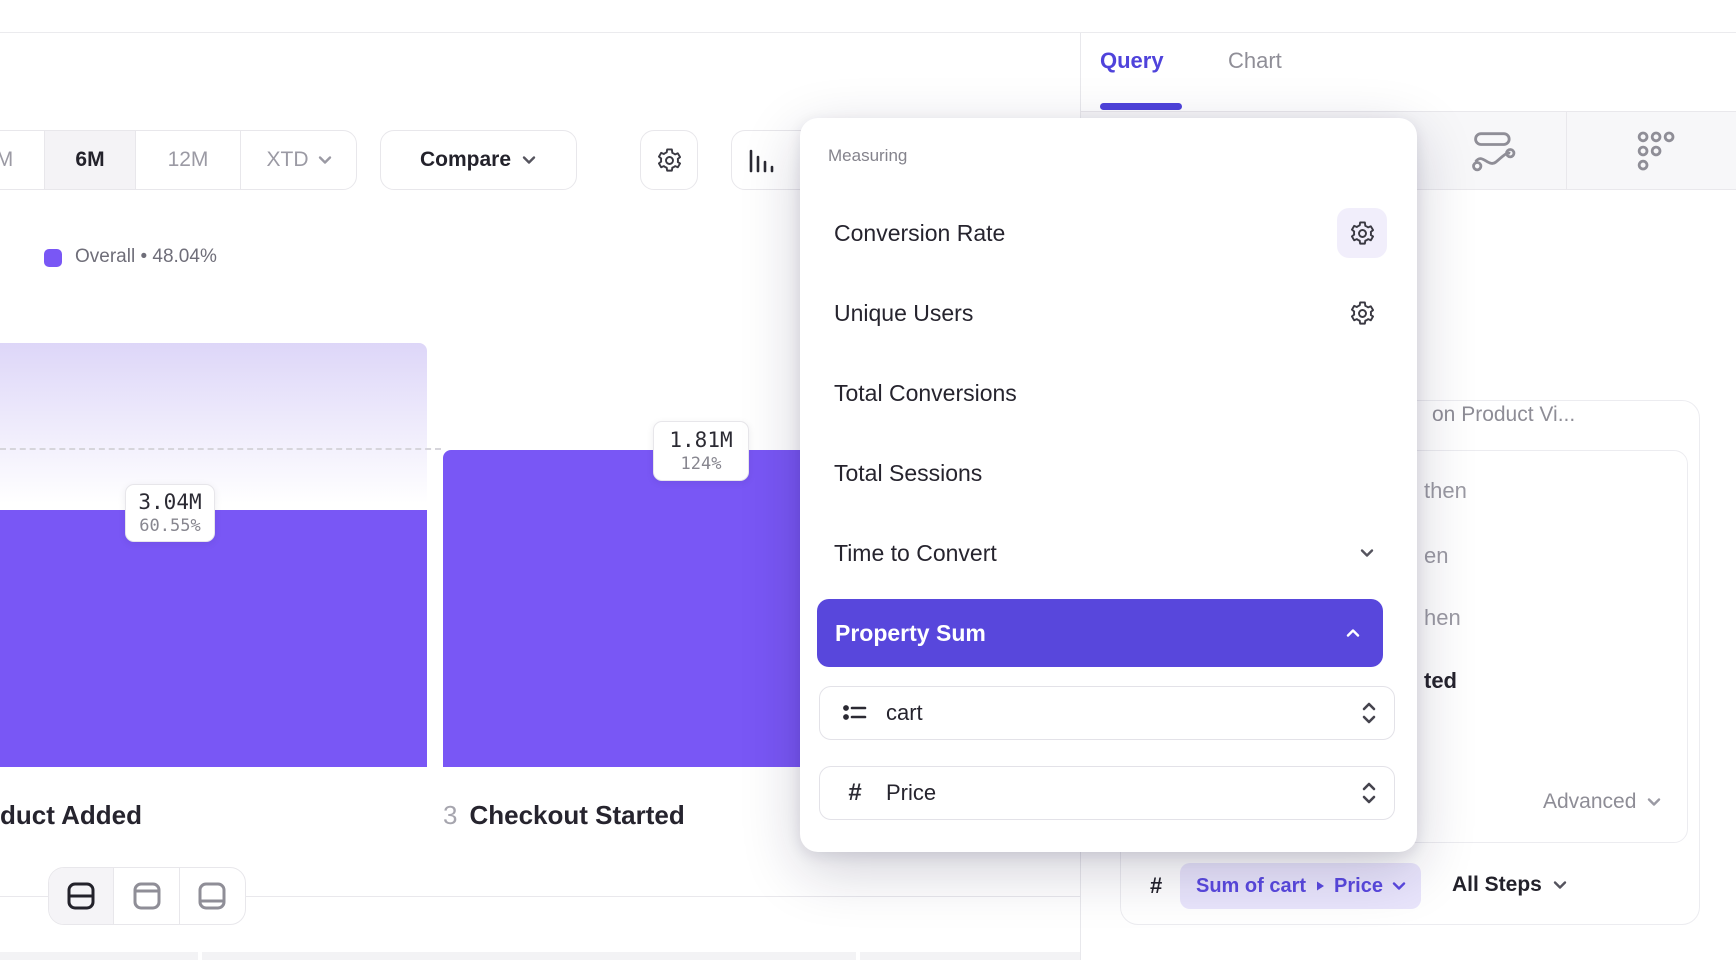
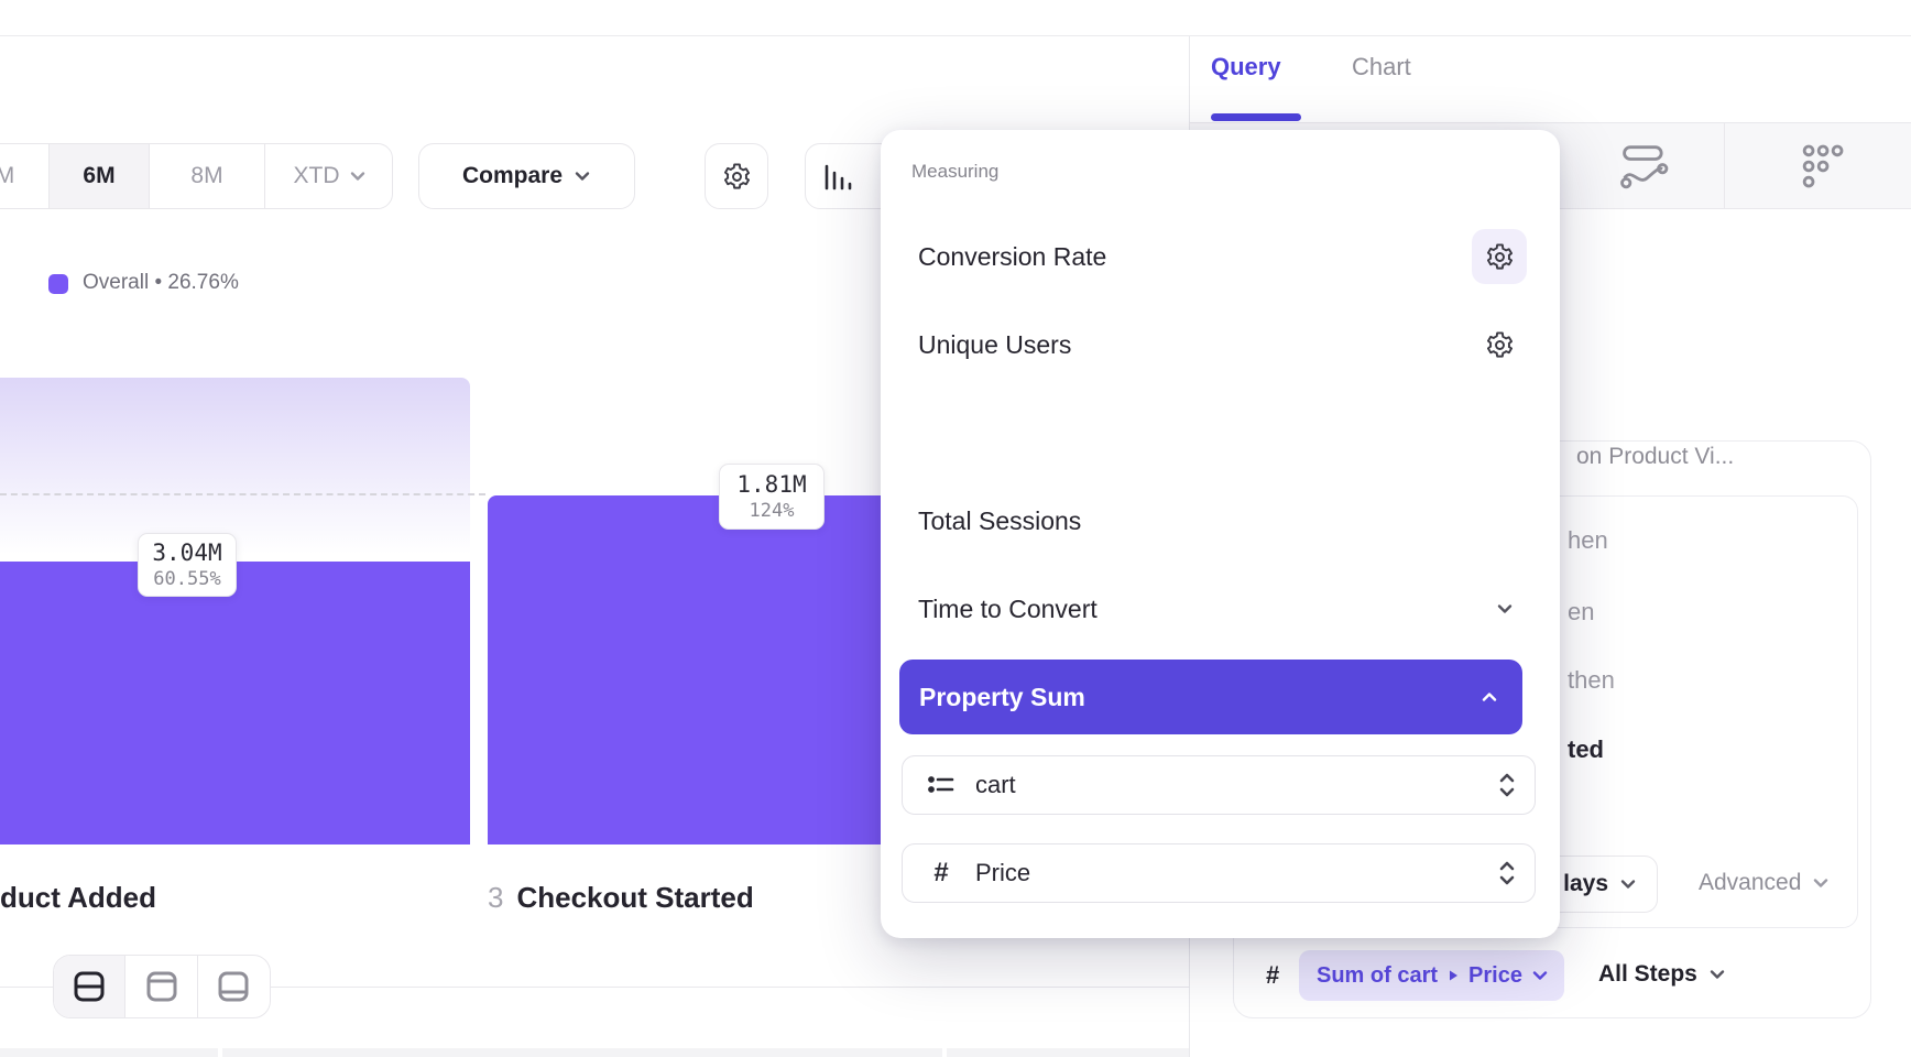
  M
  6M
- 12M
+ 8M
  XTD
  Compare
- Overall • 48.04%
+ Overall • 26.76%
  3.04M
  60.55%
  1.81M
  124%
  duct Added
  3 Checkout Started
  Query
  Chart
  on Product Vi...
- then
+ hen
  en
- hen
+ then
  ted
+ lays
  Advanced
  #
  Sum of cart
  Price
  All Steps
  Measuring
  Conversion Rate
  Unique Users
- Total Conversions
  Total Sessions
  Time to Convert
  Property Sum
  cart
  #
  Price
